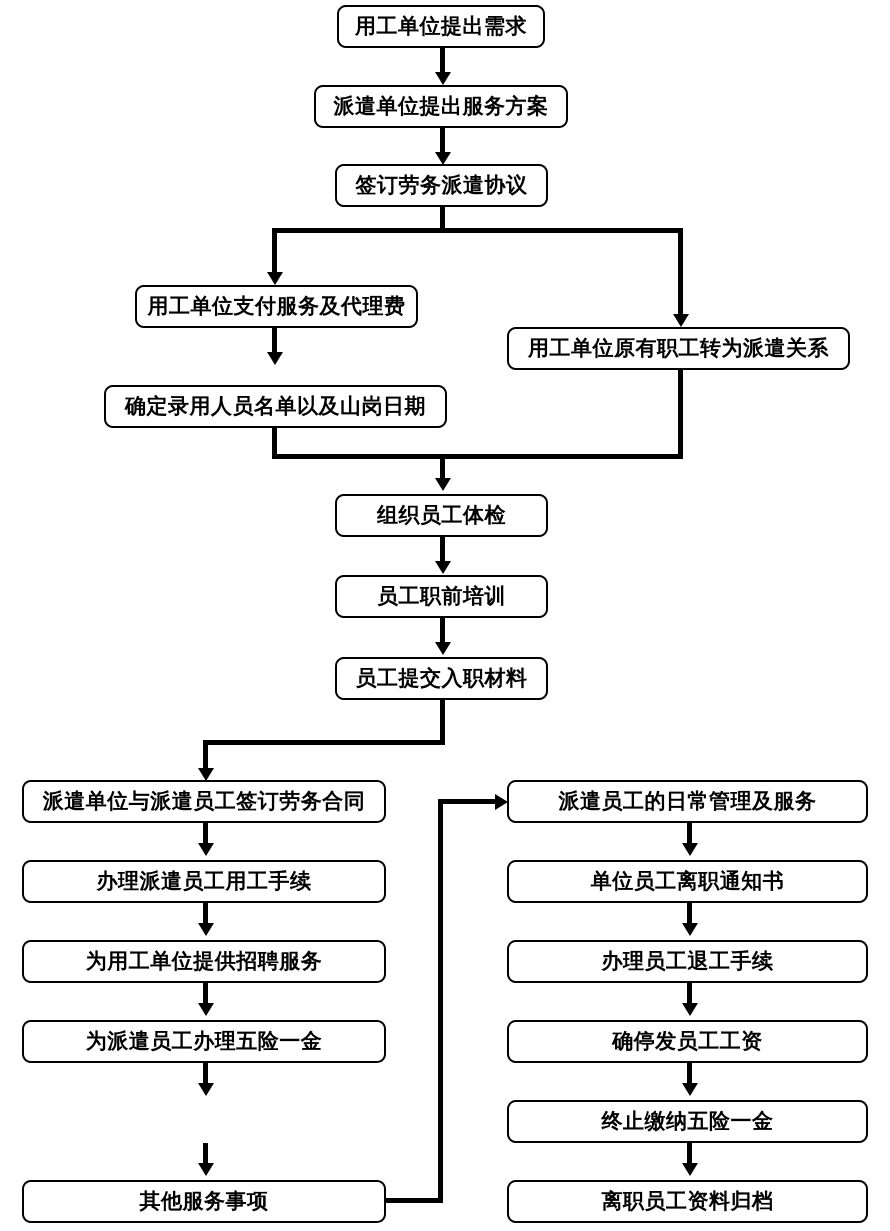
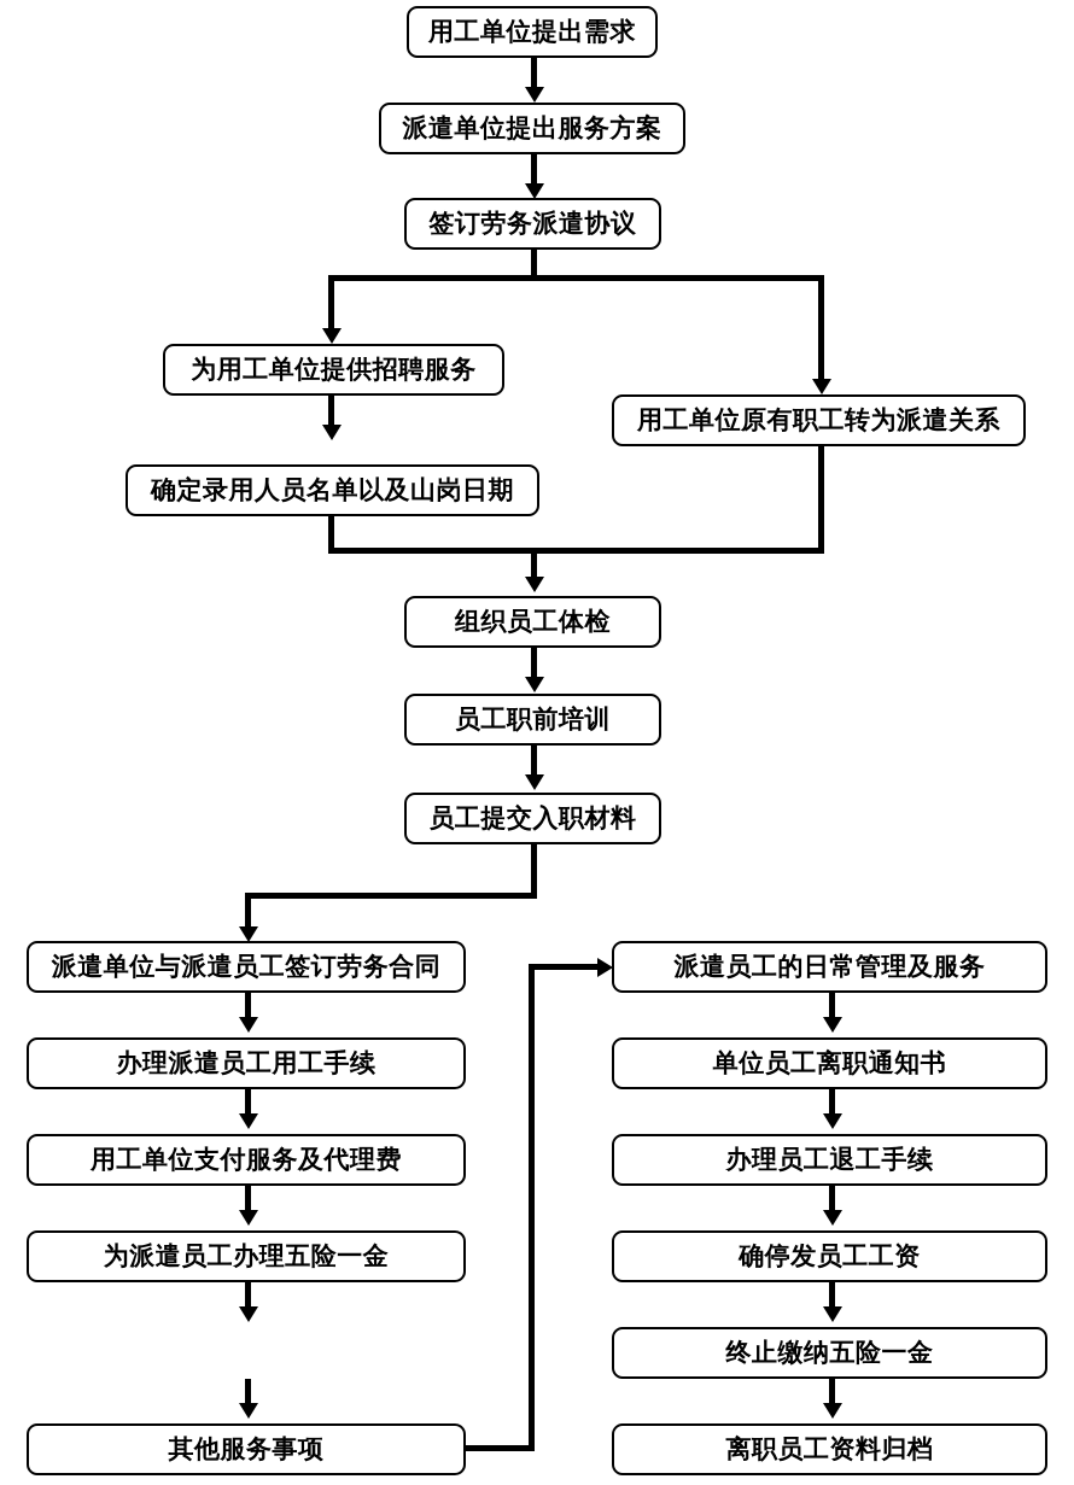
  用工单位提出需求
  派遣单位提出服务方案
  签订劳务派遣协议
- 用工单位支付服务及代理费
+ 为用工单位提供招聘服务
  确定录用人员名单以及山岗日期
  用工单位原有职工转为派遣关系
  组织员工体检
  员工职前培训
  员工提交入职材料
  派遣单位与派遣员工签订劳务合同
  办理派遣员工用工手续
- 为用工单位提供招聘服务
+ 用工单位支付服务及代理费
  为派遣员工办理五险一金
  其他服务事项
  派遣员工的日常管理及服务
  单位员工离职通知书
  办理员工退工手续
  确停发员工工资
  终止缴纳五险一金
  离职员工资料归档
